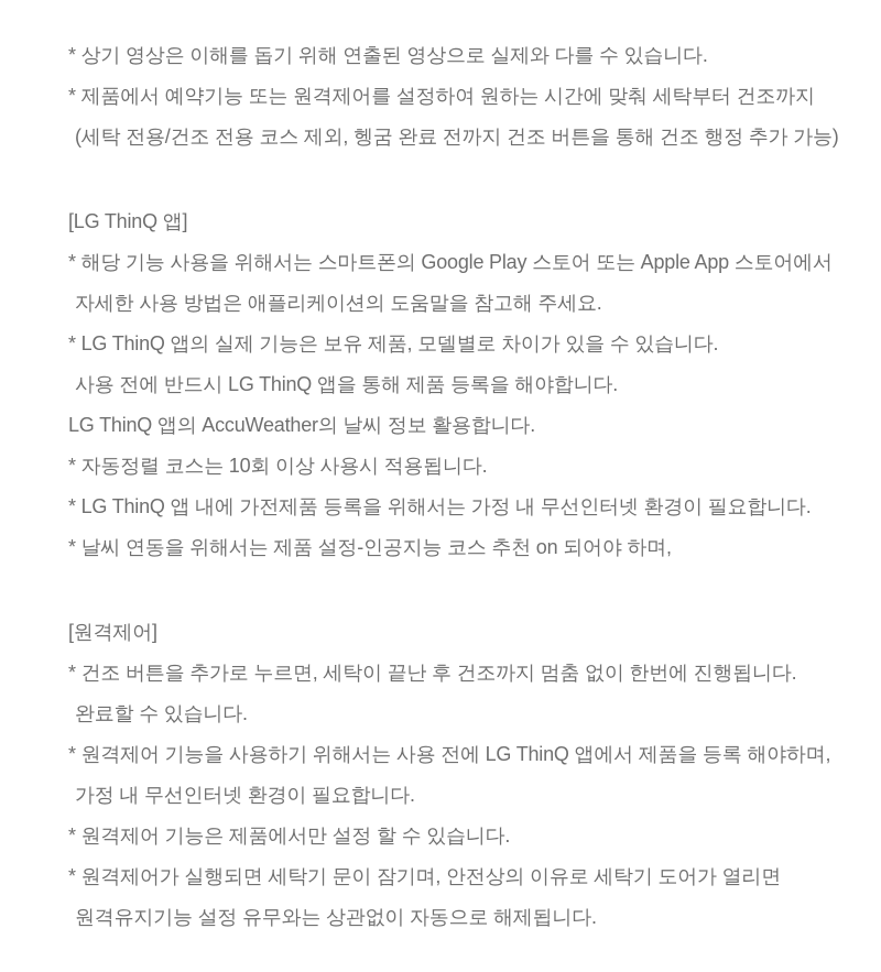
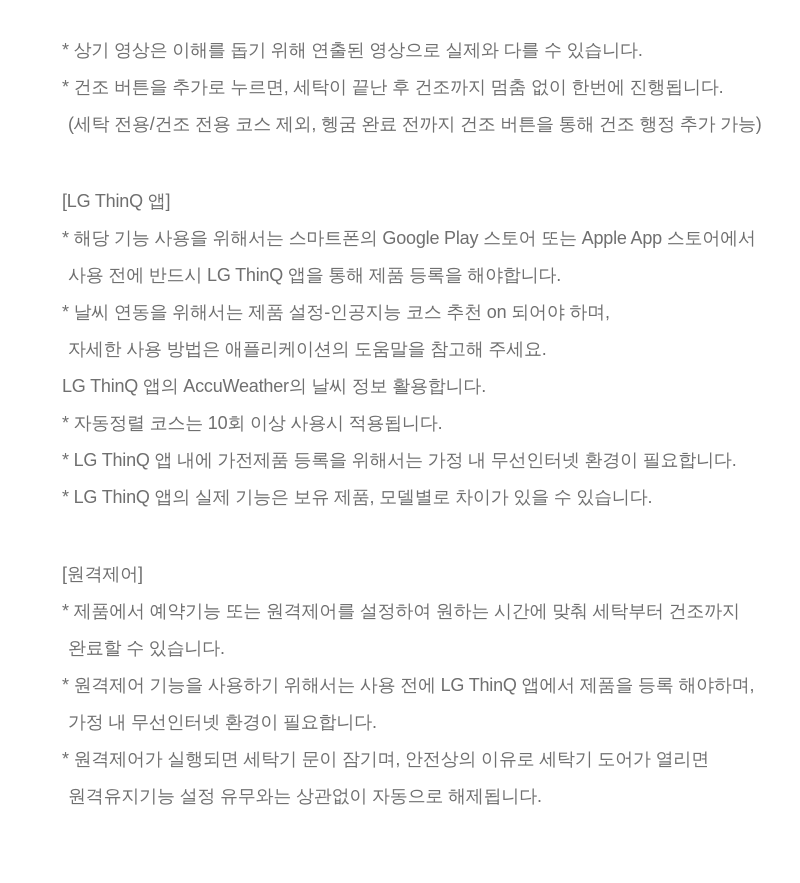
  * 상기 영상은 이해를 돕기 위해 연출된 영상으로 실제와 다를 수 있습니다.
- * 제품에서 예약기능 또는 원격제어를 설정하여 원하는 시간에 맞춰 세탁부터 건조까지
+ * 건조 버튼을 추가로 누르면, 세탁이 끝난 후 건조까지 멈춤 없이 한번에 진행됩니다.
  (세탁 전용/건조 전용 코스 제외, 헹굼 완료 전까지 건조 버튼을 통해 건조 행정 추가 가능)
  [LG ThinQ 앱]
  * 해당 기능 사용을 위해서는 스마트폰의 Google Play 스토어 또는 Apple App 스토어에서
- 자세한 사용 방법은 애플리케이션의 도움말을 참고해 주세요.
+ 사용 전에 반드시 LG ThinQ 앱을 통해 제품 등록을 해야합니다.
- * LG ThinQ 앱의 실제 기능은 보유 제품, 모델별로 차이가 있을 수 있습니다.
+ * 날씨 연동을 위해서는 제품 설정-인공지능 코스 추천 on 되어야 하며,
- 사용 전에 반드시 LG ThinQ 앱을 통해 제품 등록을 해야합니다.
+ 자세한 사용 방법은 애플리케이션의 도움말을 참고해 주세요.
  LG ThinQ 앱의 AccuWeather의 날씨 정보 활용합니다.
  * 자동정렬 코스는 10회 이상 사용시 적용됩니다.
  * LG ThinQ 앱 내에 가전제품 등록을 위해서는 가정 내 무선인터넷 환경이 필요합니다.
- * 날씨 연동을 위해서는 제품 설정-인공지능 코스 추천 on 되어야 하며,
+ * LG ThinQ 앱의 실제 기능은 보유 제품, 모델별로 차이가 있을 수 있습니다.
  [원격제어]
- * 건조 버튼을 추가로 누르면, 세탁이 끝난 후 건조까지 멈춤 없이 한번에 진행됩니다.
+ * 제품에서 예약기능 또는 원격제어를 설정하여 원하는 시간에 맞춰 세탁부터 건조까지
  완료할 수 있습니다.
  * 원격제어 기능을 사용하기 위해서는 사용 전에 LG ThinQ 앱에서 제품을 등록 해야하며,
  가정 내 무선인터넷 환경이 필요합니다.
- * 원격제어 기능은 제품에서만 설정 할 수 있습니다.
  * 원격제어가 실행되면 세탁기 문이 잠기며, 안전상의 이유로 세탁기 도어가 열리면
  원격유지기능 설정 유무와는 상관없이 자동으로 해제됩니다.
